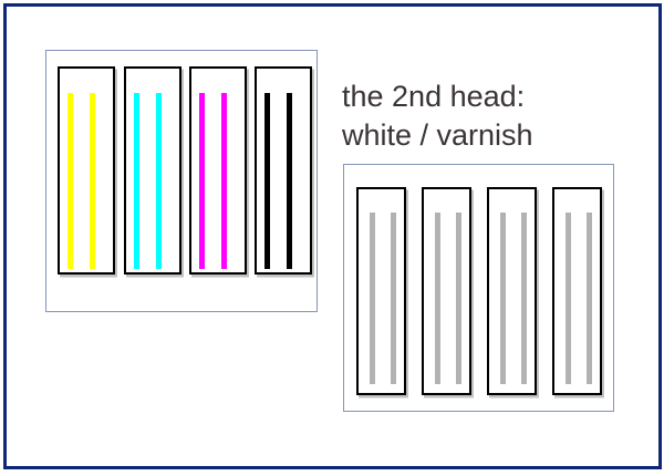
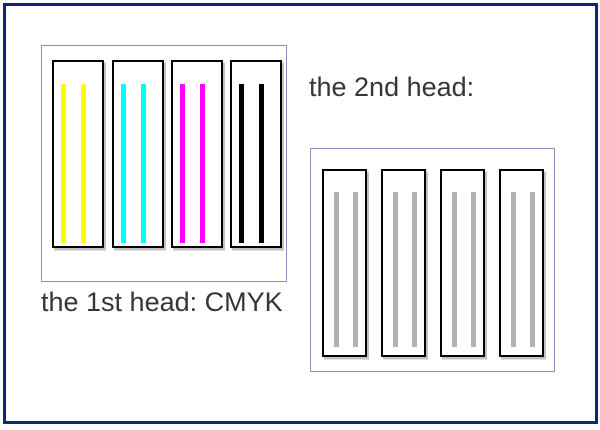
+ the 1st head: CMYK
  the 2nd head:
- white / varnish
